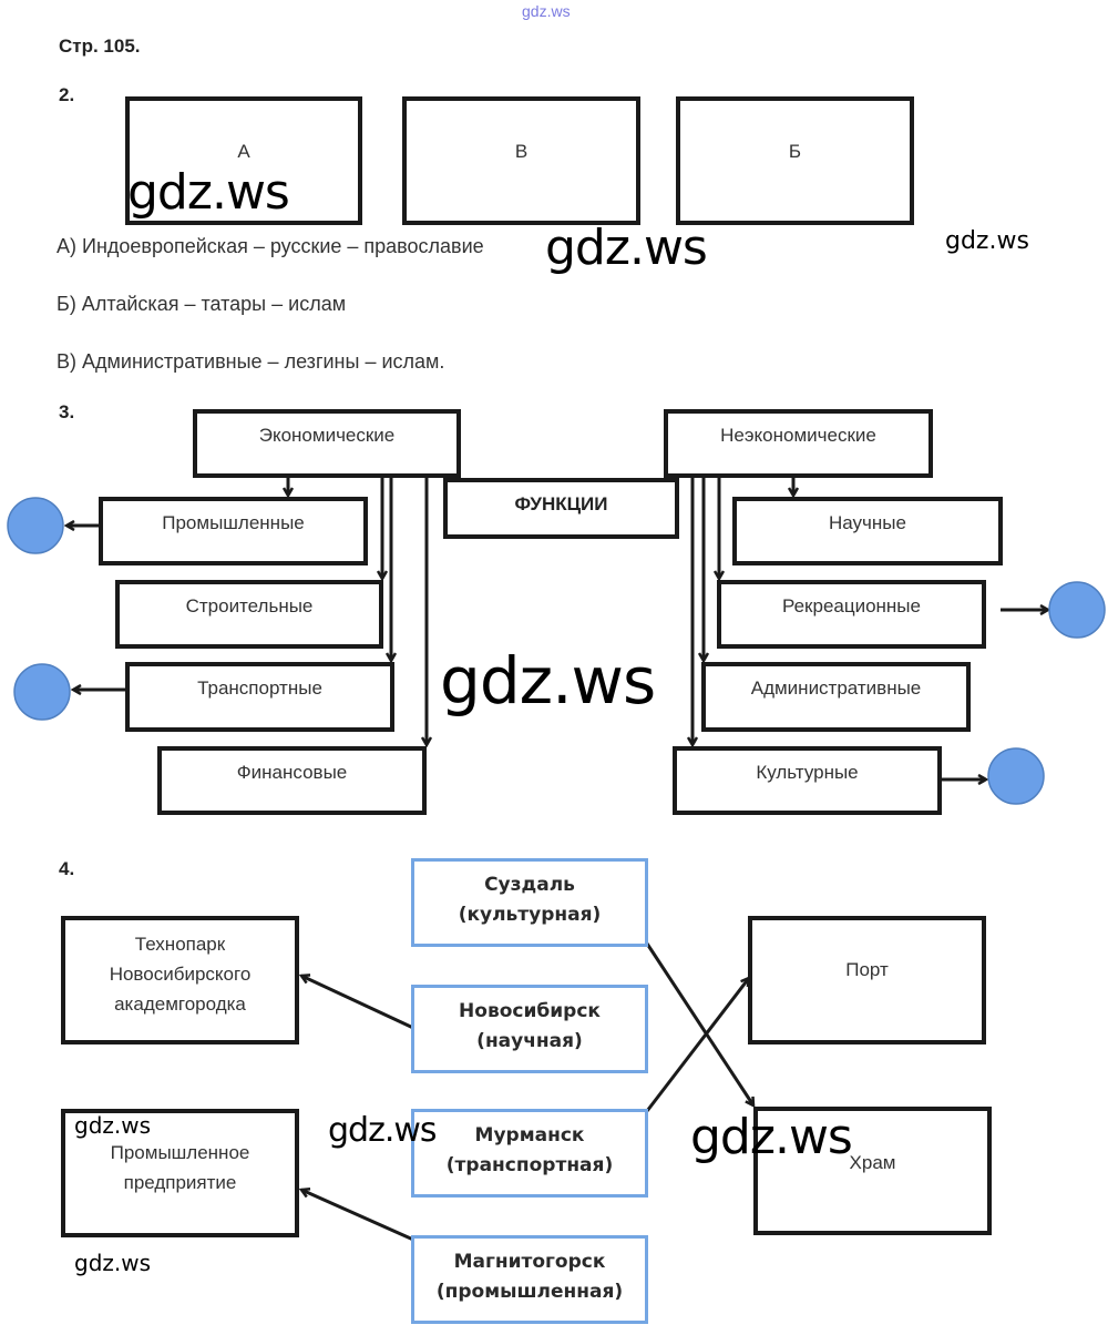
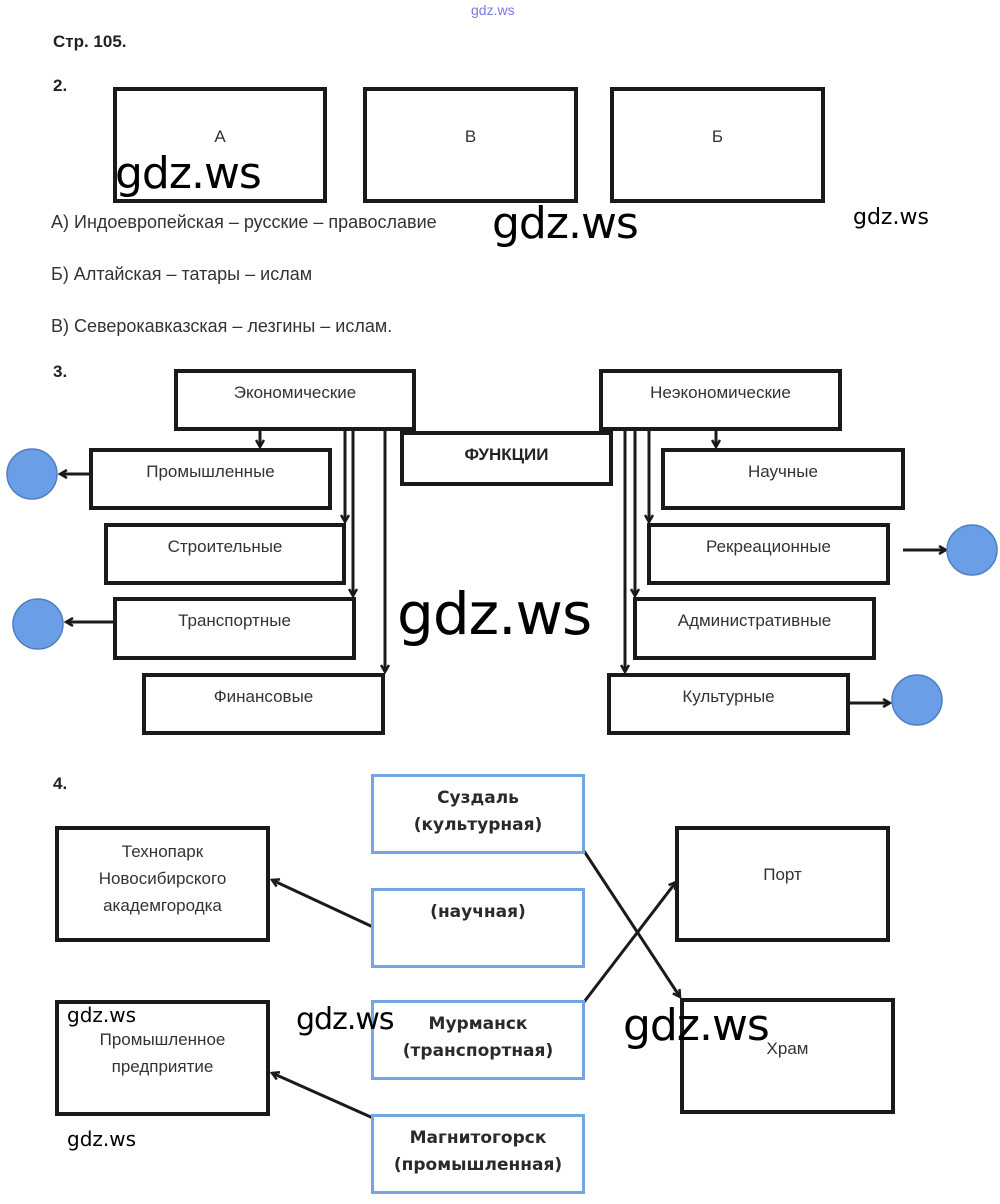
  gdz.ws
  Стр. 105.
  2.
  А
  В
  Б
  А) Индоевропейская – русские – православие
  Б) Алтайская – татары – ислам
- В) Административные – лезгины – ислам.
+ В) Северокавказская – лезгины – ислам.
  3.
  Экономические
  Неэкономические
  ФУНКЦИИ
  Промышленные
  Строительные
  Транспортные
  Финансовые
  Научные
  Рекреационные
  Административные
  Культурные
  4.
  Суздаль
  (культурная)
- Новосибирск
  (научная)
  Мурманск
  (транспортная)
  Магнитогорск
  (промышленная)
  Технопарк Новосибирского академгородка
  Промышленное предприятие
  Порт
  Храм
  gdz.ws
  gdz.ws
  gdz.ws
  gdz.ws
  gdz.ws
  gdz.ws
  gdz.ws
  gdz.ws
